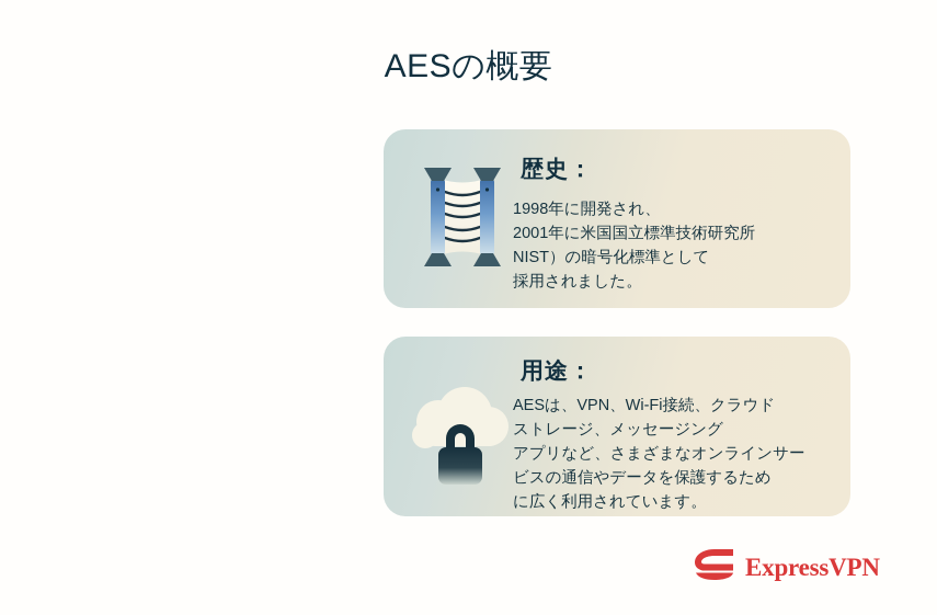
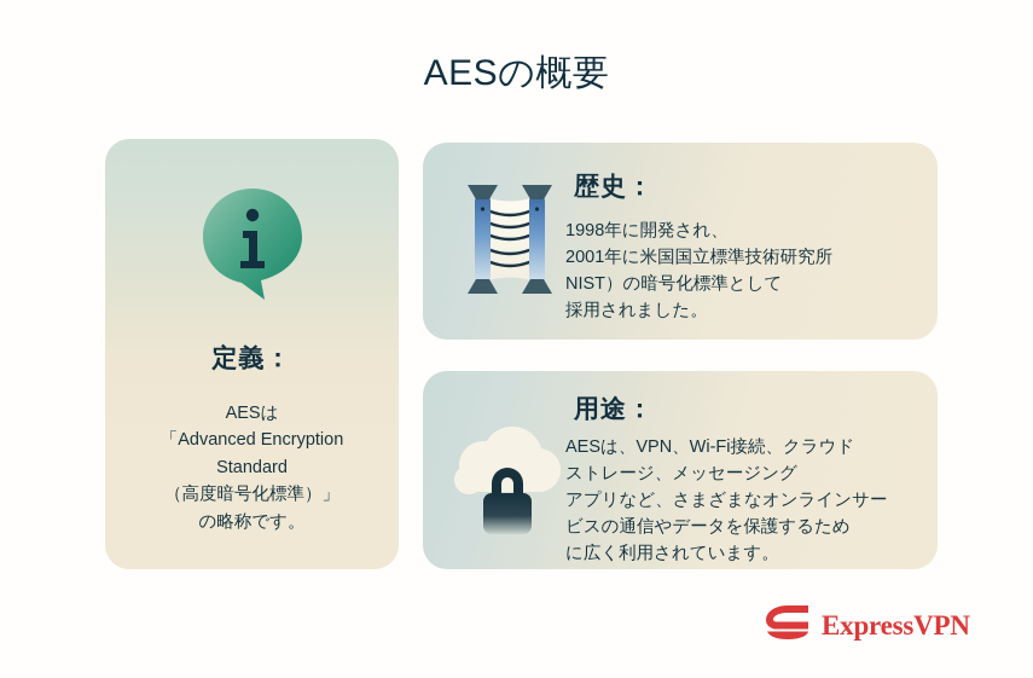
  AESの概要
+ 定義：
+ AESは
+ 「Advanced Encryption
+ Standard
+ （高度暗号化標準）」
+ の略称です。
  歴史：
  1998年に開発され、
  2001年に米国国立標準技術研究所
  NIST）の暗号化標準として
  採用されました。
  用途：
  AESは、VPN、Wi-Fi接続、クラウド
  ストレージ、メッセージング
  アプリなど、さまざまなオンラインサー
  ビスの通信やデータを保護するため
  に広く利用されています。
  ExpressVPN
